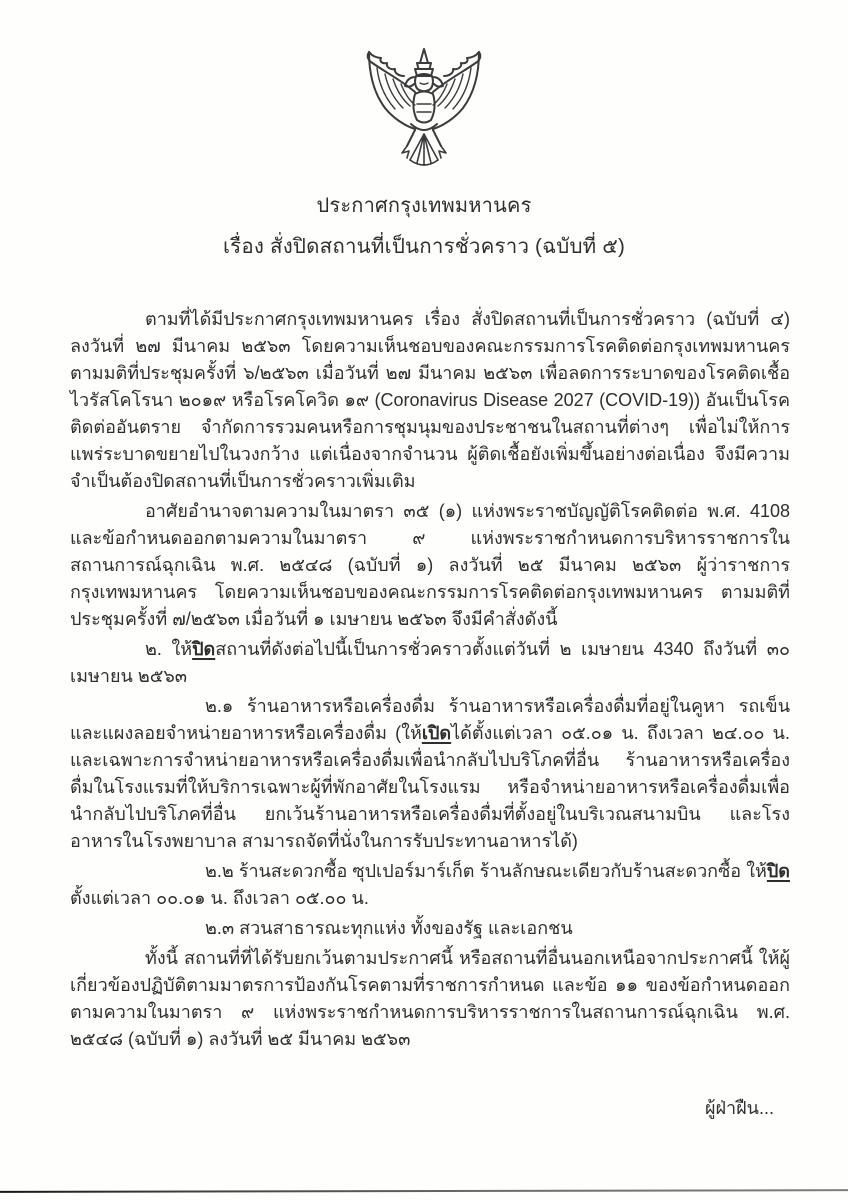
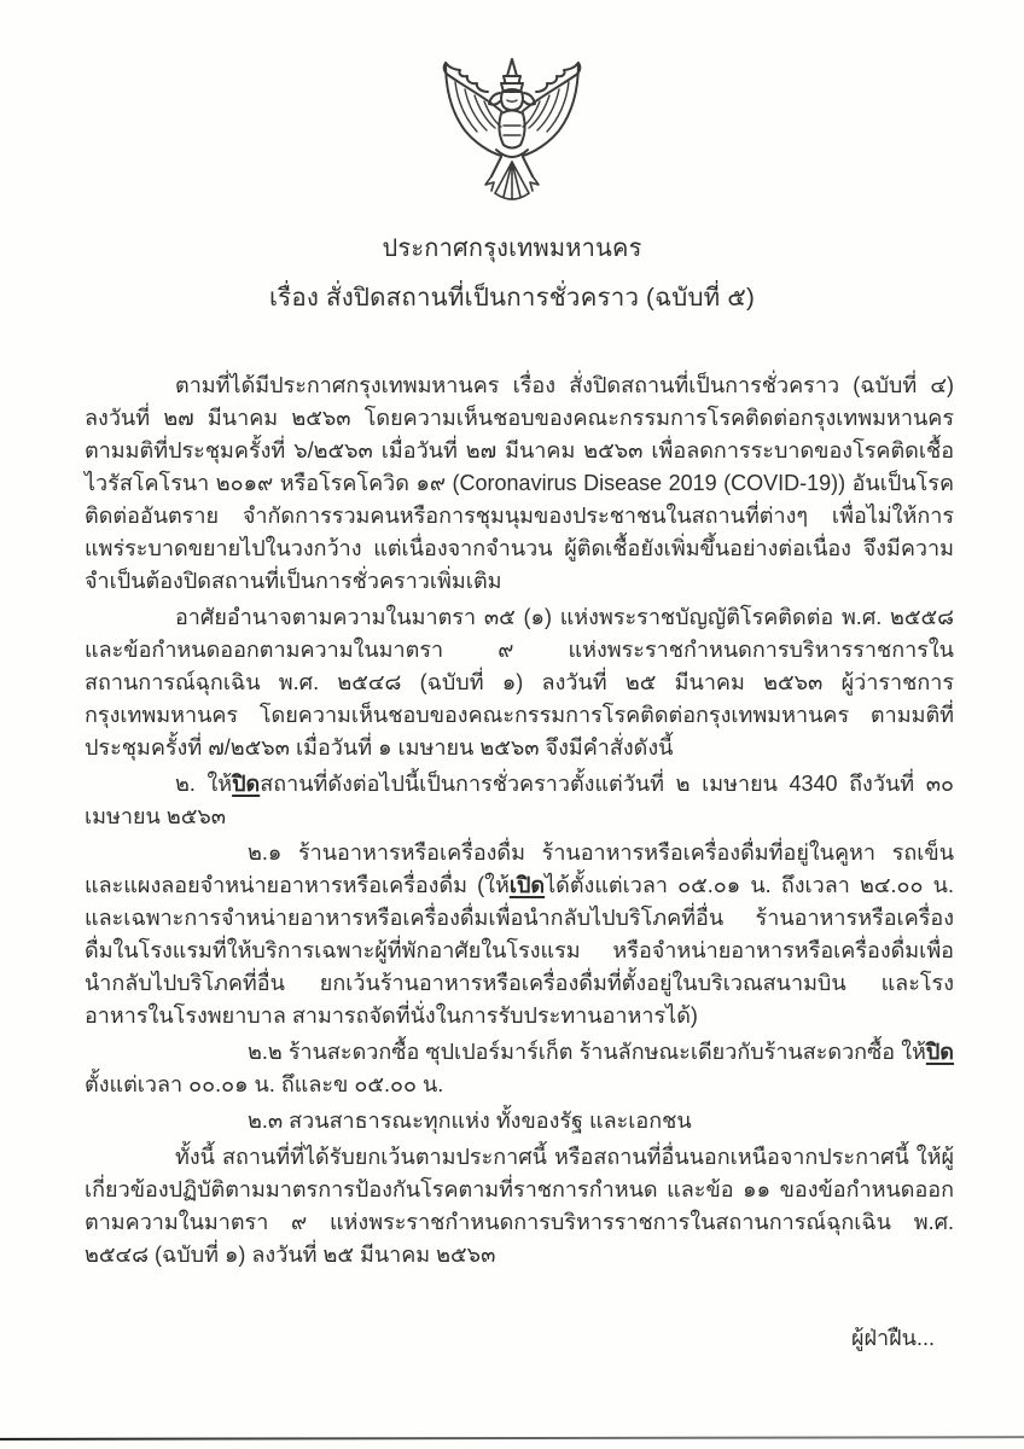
  ประกาศกรุงเทพมหานคร
  เรื่อง สั่งปิดสถานที่เป็นการชั่วคราว (ฉบับที่ ๕)
- ตามที่ได้มีประกาศกรุงเทพมหานคร เรื่อง สั่งปิดสถานที่เป็นการชั่วคราว (ฉบับที่ ๔) ลงวันที่ ๒๗ มีนาคม ๒๕๖๓ โดยความเห็นชอบของคณะกรรมการโรคติดต่อกรุงเทพมหานคร ตามมติที่ประชุมครั้งที่ ๖/๒๕๖๓ เมื่อวันที่ ๒๗ มีนาคม ๒๕๖๓ เพื่อลดการระบาดของโรคติดเชื้อไวรัสโคโรนา ๒๐๑๙ หรือโรคโควิด ๑๙ (Coronavirus Disease 2027 (COVID-19)) อันเป็นโรคติดต่ออันตราย จำกัดการรวมคนหรือการชุมนุมของประชาชนในสถานที่ต่างๆ เพื่อไม่ให้การแพร่ระบาดขยายไปในวงกว้าง แต่เนื่องจากจำนวน ผู้ติดเชื้อยังเพิ่มขึ้นอย่างต่อเนื่อง จึงมีความจำเป็นต้องปิดสถานที่เป็นการชั่วคราวเพิ่มเติม
+ ตามที่ได้มีประกาศกรุงเทพมหานคร เรื่อง สั่งปิดสถานที่เป็นการชั่วคราว (ฉบับที่ ๔) ลงวันที่ ๒๗ มีนาคม ๒๕๖๓ โดยความเห็นชอบของคณะกรรมการโรคติดต่อกรุงเทพมหานคร ตามมติที่ประชุมครั้งที่ ๖/๒๕๖๓ เมื่อวันที่ ๒๗ มีนาคม ๒๕๖๓ เพื่อลดการระบาดของโรคติดเชื้อไวรัสโคโรนา ๒๐๑๙ หรือโรคโควิด ๑๙ (Coronavirus Disease 2019 (COVID-19)) อันเป็นโรคติดต่ออันตราย จำกัดการรวมคนหรือการชุมนุมของประชาชนในสถานที่ต่างๆ เพื่อไม่ให้การแพร่ระบาดขยายไปในวงกว้าง แต่เนื่องจากจำนวน ผู้ติดเชื้อยังเพิ่มขึ้นอย่างต่อเนื่อง จึงมีความจำเป็นต้องปิดสถานที่เป็นการชั่วคราวเพิ่มเติม
- อาศัยอำนาจตามความในมาตรา ๓๕ (๑) แห่งพระราชบัญญัติโรคติดต่อ พ.ศ. 4108 และข้อกำหนดออกตามความในมาตรา ๙ แห่งพระราชกำหนดการบริหารราชการในสถานการณ์ฉุกเฉิน พ.ศ. ๒๕๔๘ (ฉบับที่ ๑) ลงวันที่ ๒๕ มีนาคม ๒๕๖๓ ผู้ว่าราชการกรุงเทพมหานคร โดยความเห็นชอบของคณะกรรมการโรคติดต่อกรุงเทพมหานคร ตามมติที่ประชุมครั้งที่ ๗/๒๕๖๓ เมื่อวันที่ ๑ เมษายน ๒๕๖๓ จึงมีคำสั่งดังนี้
+ อาศัยอำนาจตามความในมาตรา ๓๕ (๑) แห่งพระราชบัญญัติโรคติดต่อ พ.ศ. ๒๕๕๘ และข้อกำหนดออกตามความในมาตรา ๙ แห่งพระราชกำหนดการบริหารราชการในสถานการณ์ฉุกเฉิน พ.ศ. ๒๕๔๘ (ฉบับที่ ๑) ลงวันที่ ๒๕ มีนาคม ๒๕๖๓ ผู้ว่าราชการกรุงเทพมหานคร โดยความเห็นชอบของคณะกรรมการโรคติดต่อกรุงเทพมหานคร ตามมติที่ประชุมครั้งที่ ๗/๒๕๖๓ เมื่อวันที่ ๑ เมษายน ๒๕๖๓ จึงมีคำสั่งดังนี้
  ๒. ให้ปิดสถานที่ดังต่อไปนี้เป็นการชั่วคราวตั้งแต่วันที่ ๒ เมษายน 4340 ถึงวันที่ ๓๐ เมษายน ๒๕๖๓
  ๒.๑ ร้านอาหารหรือเครื่องดื่ม ร้านอาหารหรือเครื่องดื่มที่อยู่ในคูหา รถเข็นและแผงลอยจำหน่ายอาหารหรือเครื่องดื่ม (ให้เปิดได้ตั้งแต่เวลา ๐๕.๐๑ น. ถึงเวลา ๒๔.๐๐ น. และเฉพาะการจำหน่ายอาหารหรือเครื่องดื่มเพื่อนำกลับไปบริโภคที่อื่น ร้านอาหารหรือเครื่องดื่มในโรงแรมที่ให้บริการเฉพาะผู้ที่พักอาศัยในโรงแรม หรือจำหน่ายอาหารหรือเครื่องดื่มเพื่อนำกลับไปบริโภคที่อื่น ยกเว้นร้านอาหารหรือเครื่องดื่มที่ตั้งอยู่ในบริเวณสนามบิน และโรงอาหารในโรงพยาบาล สามารถจัดที่นั่งในการรับประทานอาหารได้)
- ๒.๒ ร้านสะดวกซื้อ ซุปเปอร์มาร์เก็ต ร้านลักษณะเดียวกับร้านสะดวกซื้อ ให้ปิดตั้งแต่เวลา ๐๐.๐๑ น. ถึงเวลา ๐๕.๐๐ น.
+ ๒.๒ ร้านสะดวกซื้อ ซุปเปอร์มาร์เก็ต ร้านลักษณะเดียวกับร้านสะดวกซื้อ ให้ปิดตั้งแต่เวลา ๐๐.๐๑ น. ถึและข ๐๕.๐๐ น.
  ๒.๓ สวนสาธารณะทุกแห่ง ทั้งของรัฐ และเอกชน
  ทั้งนี้ สถานที่ที่ได้รับยกเว้นตามประกาศนี้ หรือสถานที่อื่นนอกเหนือจากประกาศนี้ ให้ผู้เกี่ยวข้องปฏิบัติตามมาตรการป้องกันโรคตามที่ราชการกำหนด และข้อ ๑๑ ของข้อกำหนดออกตามความในมาตรา ๙ แห่งพระราชกำหนดการบริหารราชการในสถานการณ์ฉุกเฉิน พ.ศ. ๒๕๔๘ (ฉบับที่ ๑) ลงวันที่ ๒๕ มีนาคม ๒๕๖๓
  ผู้ฝ่าฝืน...
